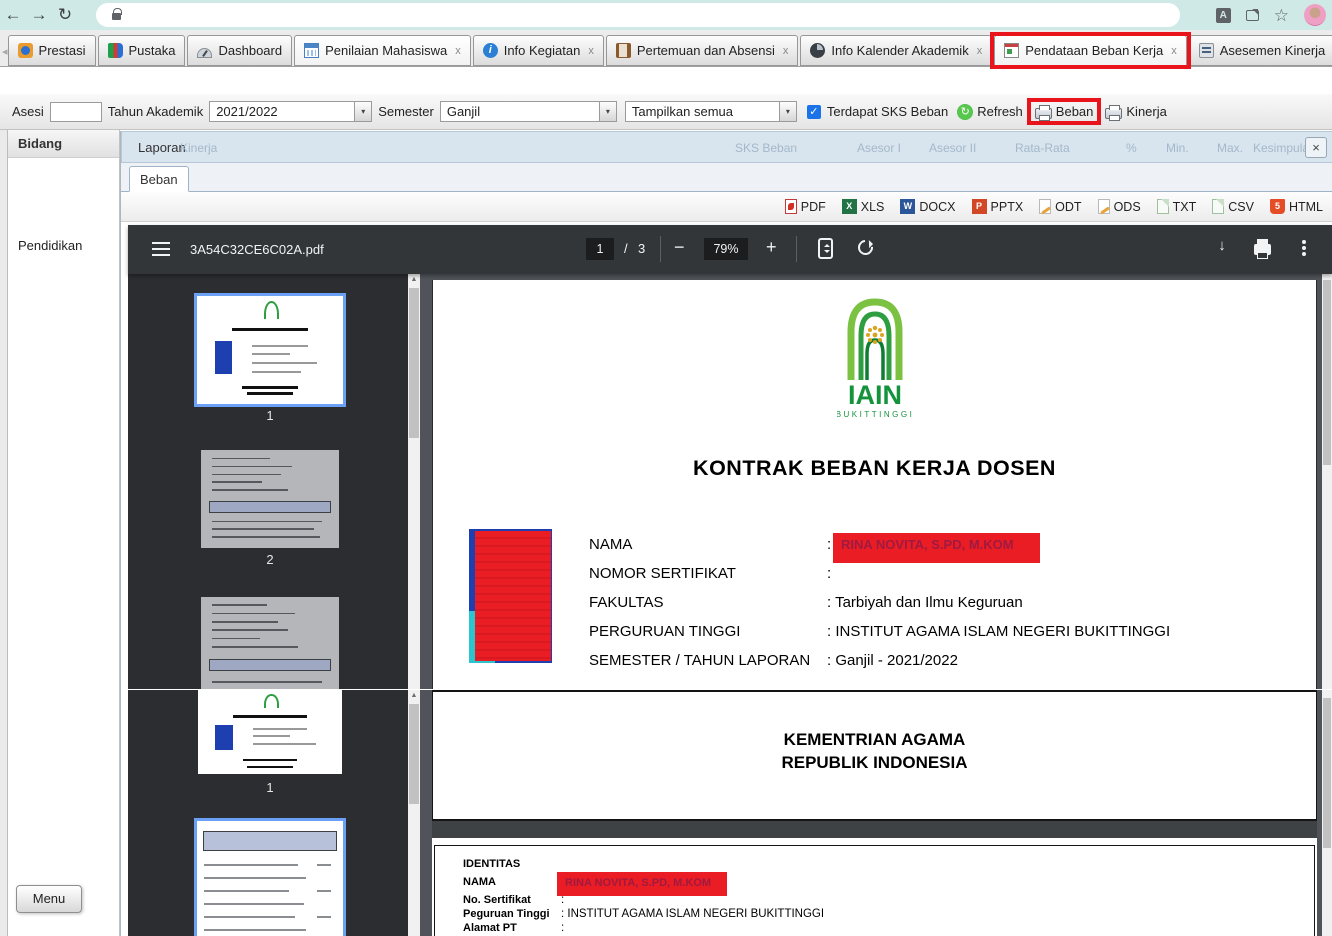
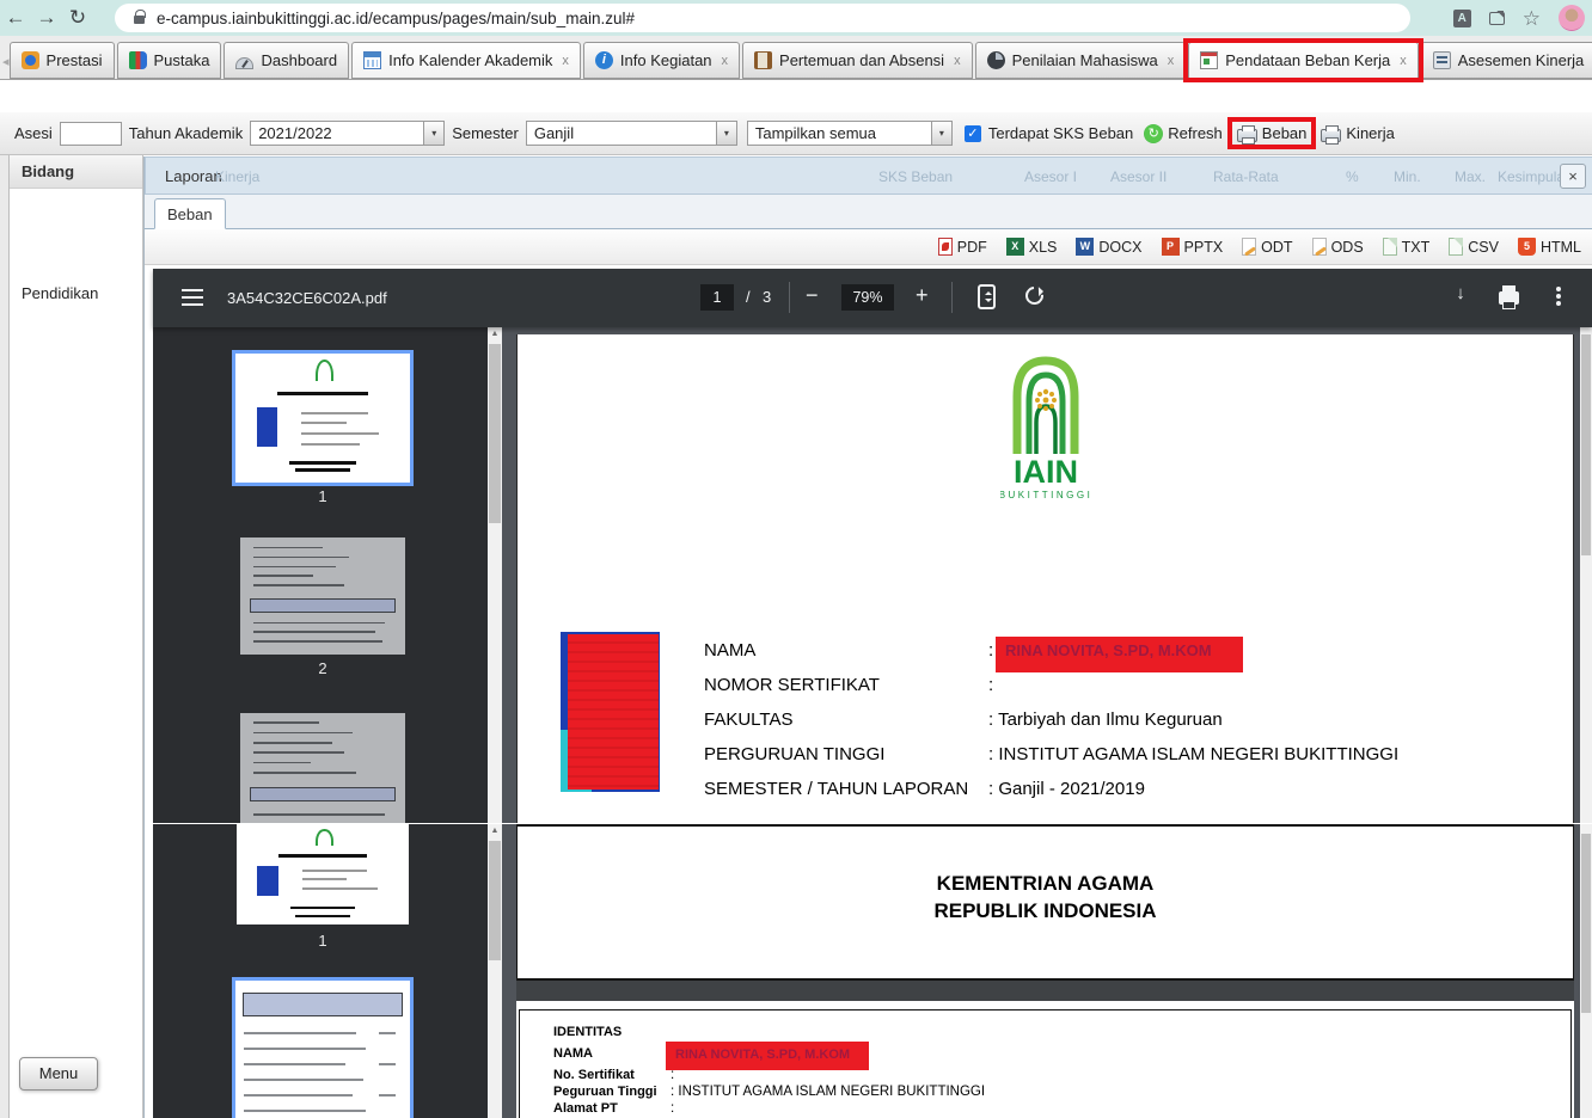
  ←
  →
  ↻
+ e-campus.iainbukittinggi.ac.id/ecampus/pages/main/sub_main.zul#
  A
  ☆
  ◂
  Prestasi
  Pustaka
  Dashboard
- Penilaian Mahasiswa
+ Info Kalender Akademik
  x
  Info Kegiatan
  x
  Pertemuan dan Absensi
  x
- Info Kalender Akademik
+ Penilaian Mahasiswa
  x
  Pendataan Beban Kerja
  x
  Asesemen Kinerja
  Asesi
  Tahun Akademik
  2021/2022
  ▾
  Semester
  Ganjil
  ▾
  Tampilkan semua
  ▾
  ✓
  Terdapat SKS Beban
  ↻
  Refresh
  Beban
  Kinerja
  Bidang
  Pendidikan
  Menu
  Laporan
  Kinerja
  SKS Beban
  Asesor I
  Asesor II
  Rata-Rata
  %
  Min.
  Max.
  Kesimpul
  ×
  Beban
  PDF
  XLS
  DOCX
  PPTX
  ODT
  ODS
  TXT
  CSV
  HTML
  3A54C32CE6C02A.pdf
  1
  /
  3
  −
  79%
  +
  ↓
  1
  2
  IAIN
  BUKITTINGGI
- KONTRAK BEBAN KERJA DOSEN
  NAMA
  :
  RINA NOVITA, S.PD, M.KOM
  NOMOR SERTIFIKAT
  :
  FAKULTAS
  : Tarbiyah dan Ilmu Keguruan
  PERGURUAN TINGGI
  : INSTITUT AGAMA ISLAM NEGERI BUKITTINGGI
  SEMESTER / TAHUN LAPORAN
- : Ganjil - 2021/2022
+ : Ganjil - 2021/2019
  1
  KEMENTRIAN AGAMA
  REPUBLIK INDONESIA
  IDENTITAS
  NAMA
  RINA NOVITA, S.PD, M.KOM
  No. Sertifikat
  :
  Peguruan Tinggi
  : INSTITUT AGAMA ISLAM NEGERI BUKITTINGGI
  Alamat PT
  :
